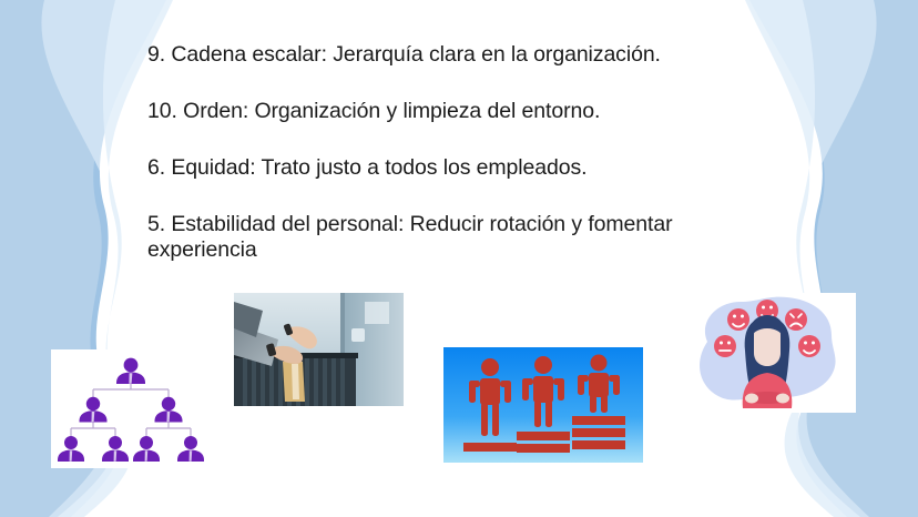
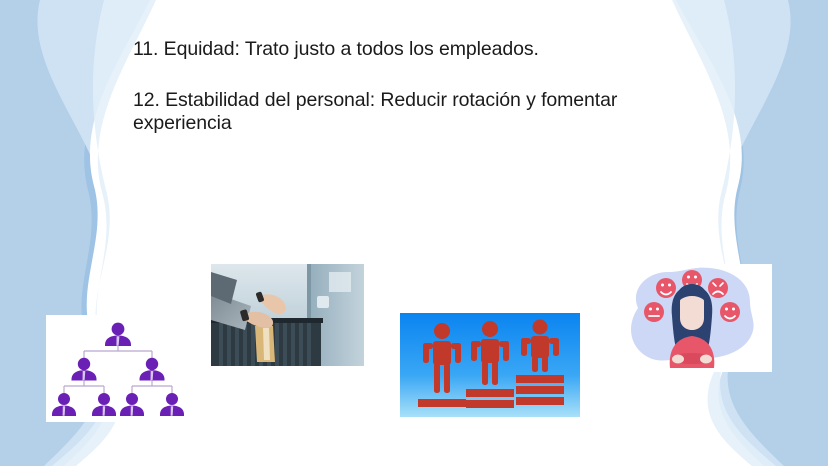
- 9. Cadena escalar: Jerarquía clara en la organización.
- 10. Orden: Organización y limpieza del entorno.
- 6. Equidad: Trato justo a todos los empleados.
+ 11. Equidad: Trato justo a todos los empleados.
- 5. Estabilidad del personal: Reducir rotación y fomentar experiencia
+ 12. Estabilidad del personal: Reducir rotación y fomentar experiencia
